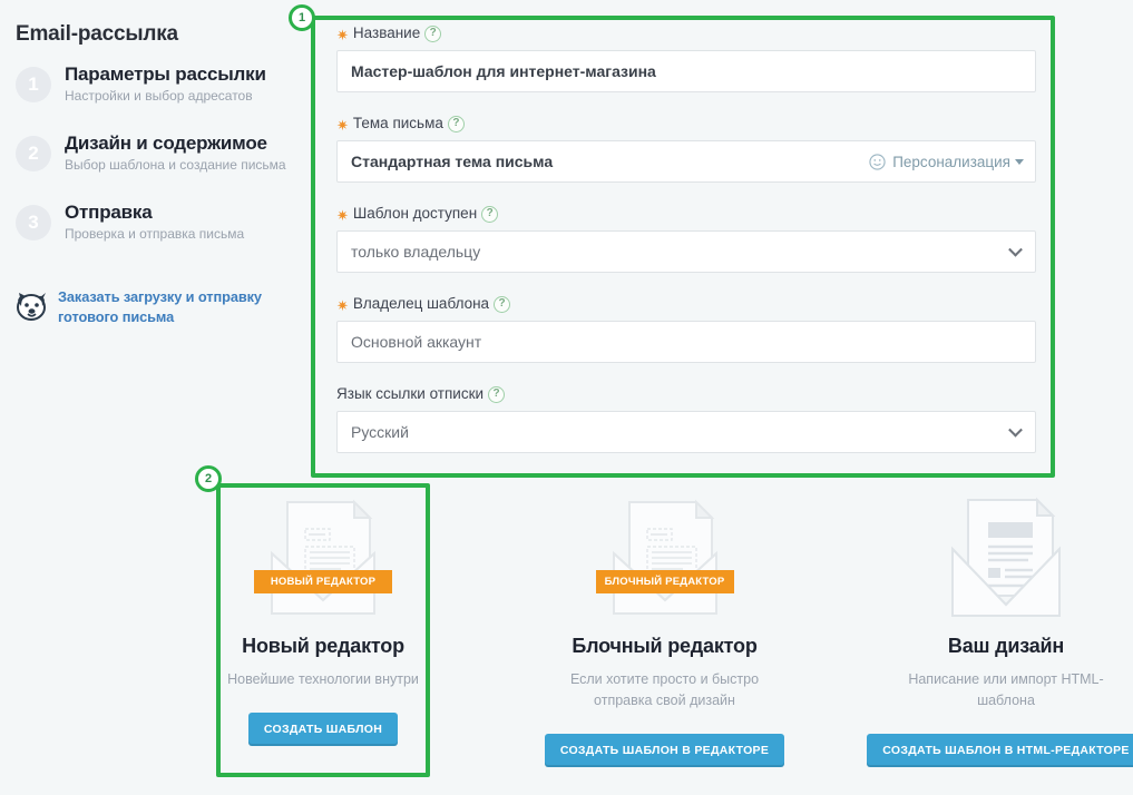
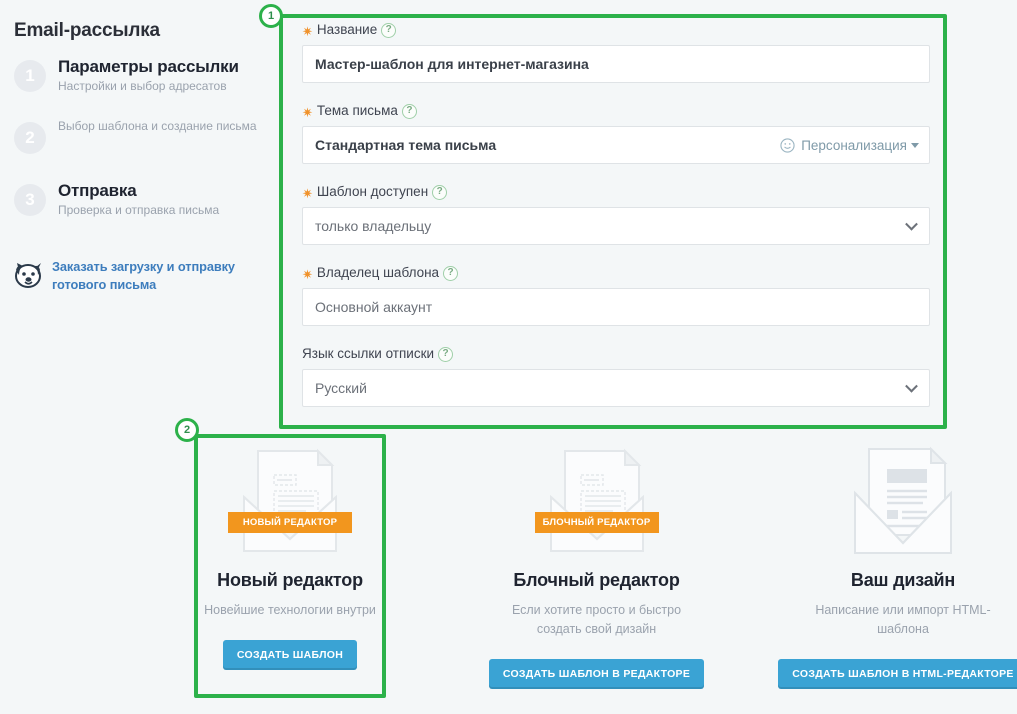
  Email-рассылка
  1
  Параметры рассылки
  Настройки и выбор адресатов
  2
- Дизайн и содержимое
  Выбор шаблона и создание письма
  3
  Отправка
  Проверка и отправка письма
  Заказать загрузку и отправку готового письма
  ✷
  Название
  ?
  Мастер-шаблон для интернет-магазина
  ✷
  Тема письма
  ?
  Стандартная тема письма
  Персонализация
  ✷
  Шаблон доступен
  ?
  только владельцу
  ✷
  Владелец шаблона
  ?
  Основной аккаунт
  Язык ссылки отписки
  ?
  Русский
  НОВЫЙ РЕДАКТОР
  Новый редактор
  Новейшие технологии внутри
  СОЗДАТЬ ШАБЛОН
  БЛОЧНЫЙ РЕДАКТОР
  Блочный редактор
- Если хотите просто и быстро отправка свой дизайн
+ Если хотите просто и быстро создать свой дизайн
  СОЗДАТЬ ШАБЛОН В РЕДАКТОРЕ
  Ваш дизайн
  Написание или импорт HTML-шаблона
  СОЗДАТЬ ШАБЛОН В HTML-РЕДАКТОРЕ
  1
  2
